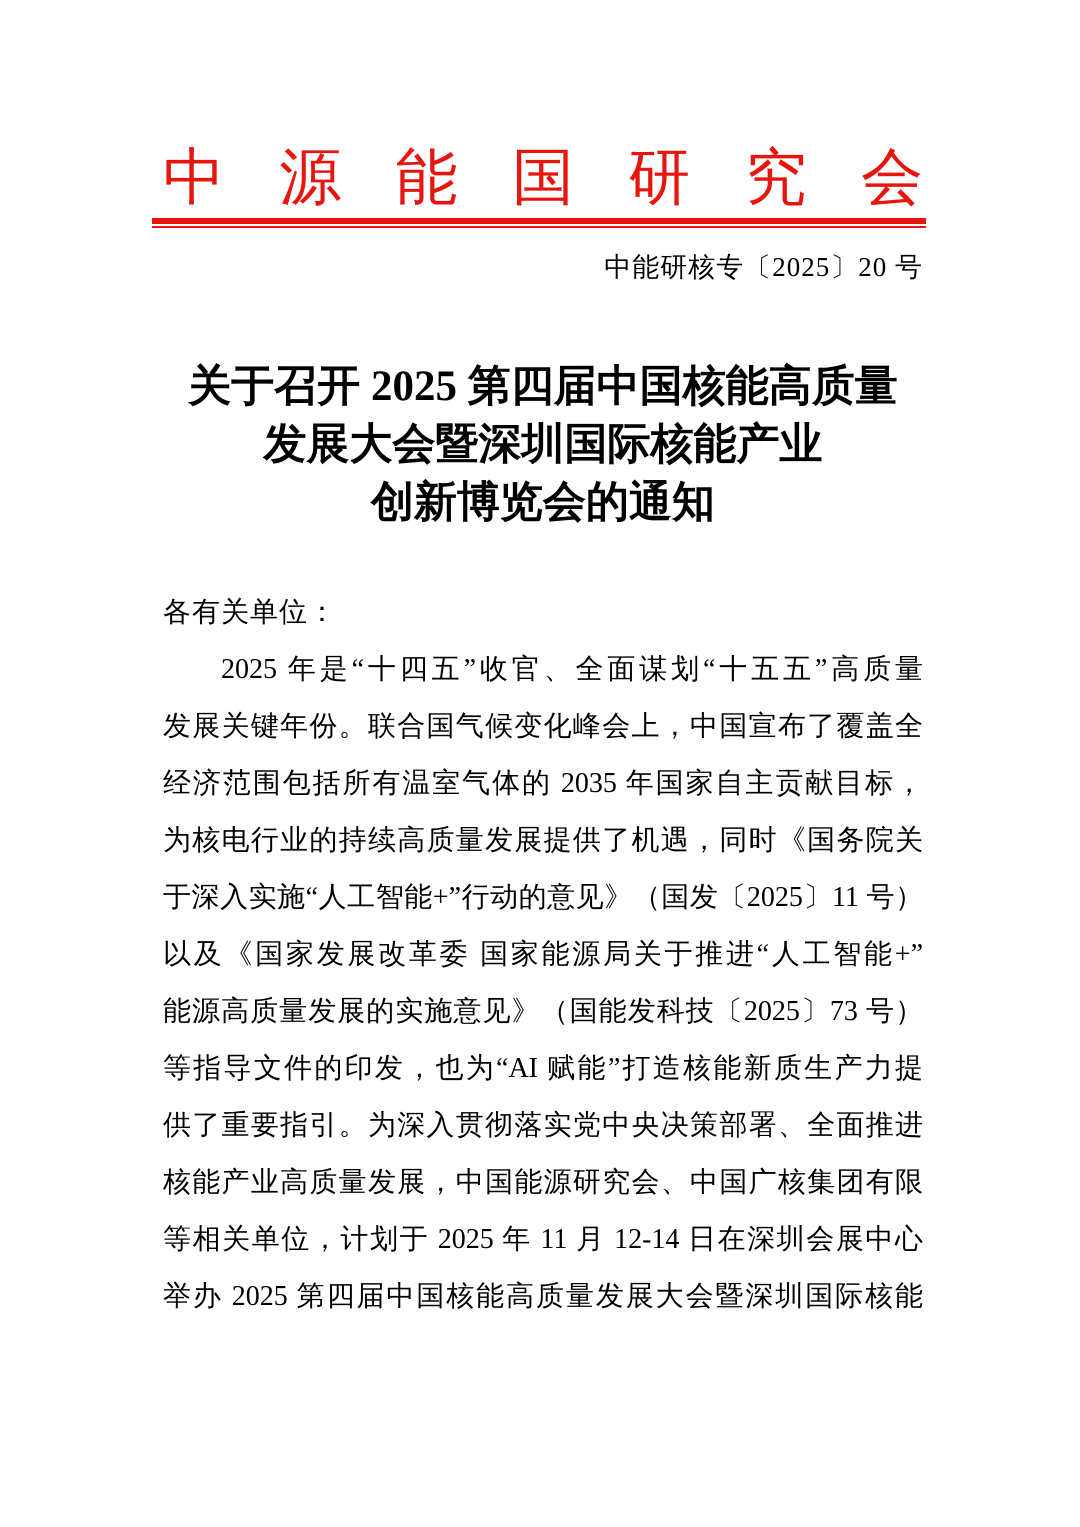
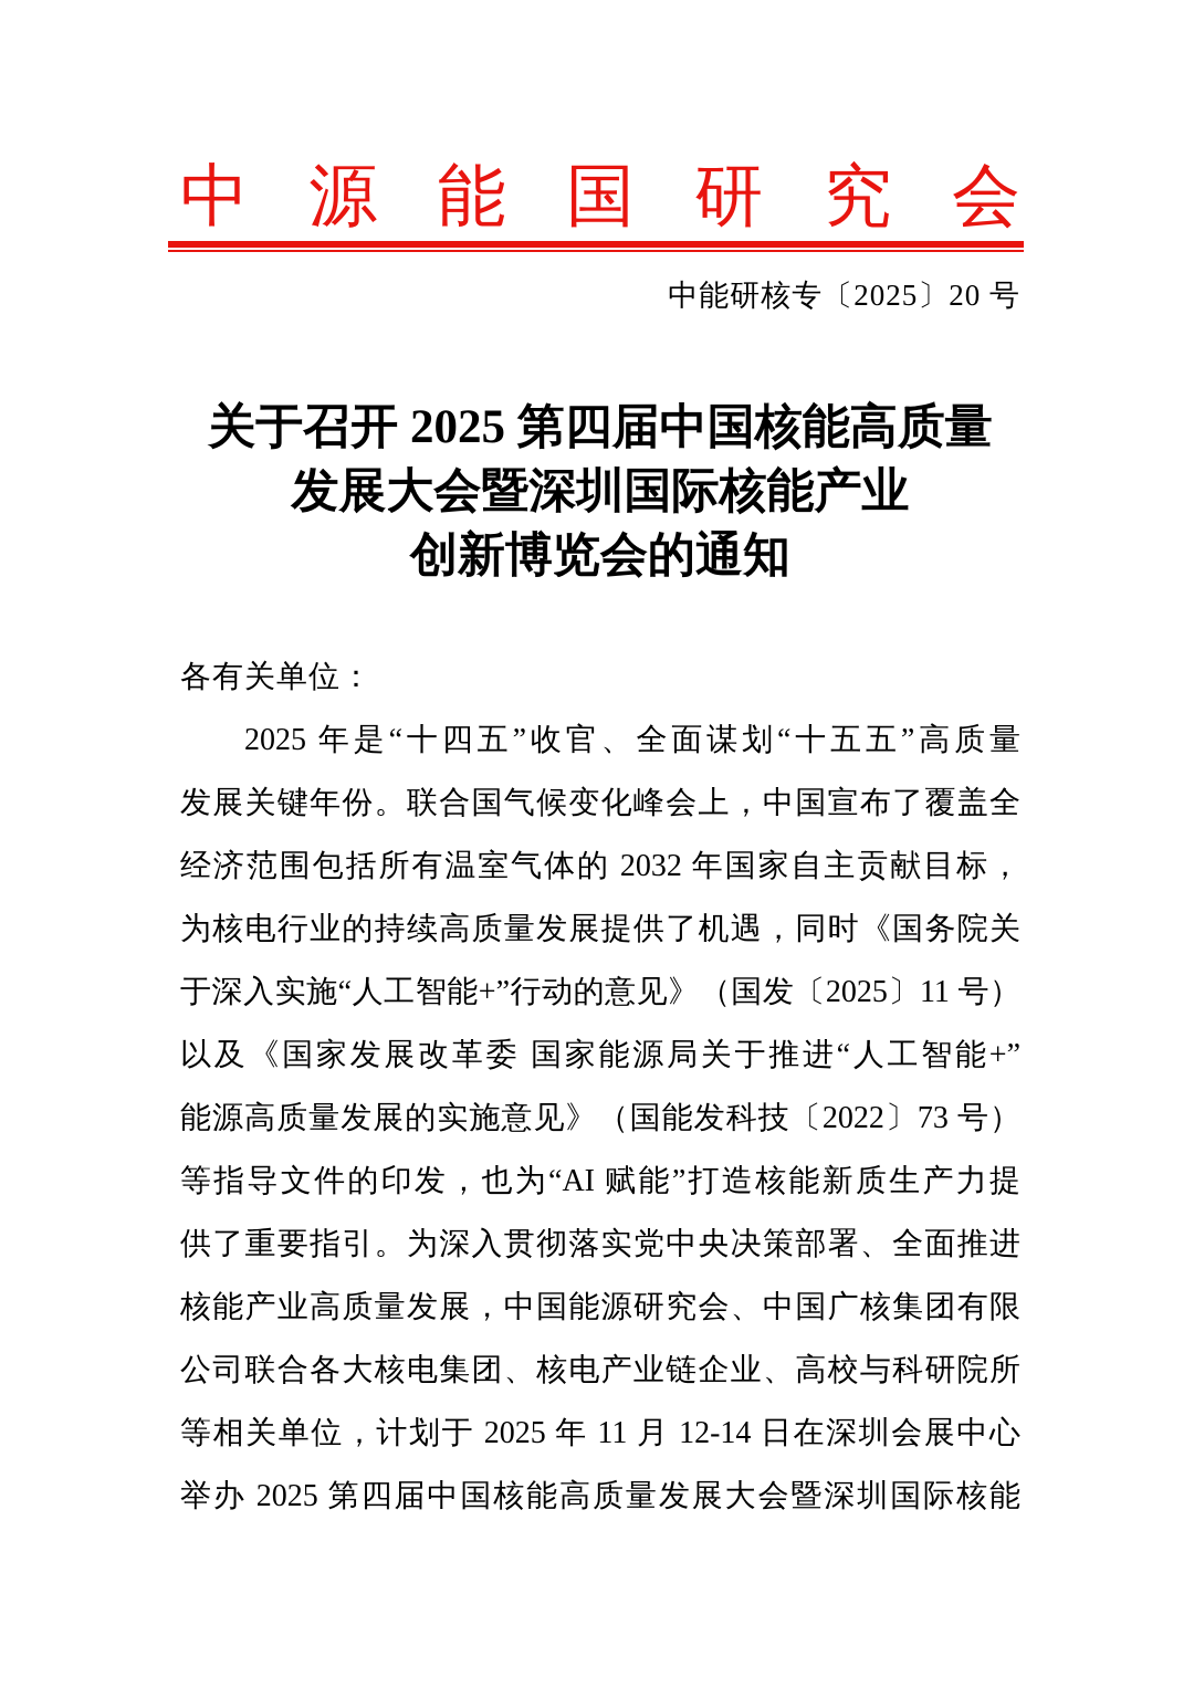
  中
  源
  能
  国
  研
  究
  会
  中能研核专〔2025〕20 号
  关于召开 2025 第四届中国核能高质量
  发展大会暨深圳国际核能产业
  创新博览会的通知
  各有关单位：
  2025 年是“十四五”收官、全面谋划“十五五”高质量
  发展关键年份。联合国气候变化峰会上，中国宣布了覆盖全
- 经济范围包括所有温室气体的 2035 年国家自主贡献目标，
+ 经济范围包括所有温室气体的 2032 年国家自主贡献目标，
  为核电行业的持续高质量发展提供了机遇，同时《国务院关
  于深入实施“人工智能+”行动的意见》（国发〔2025〕11 号）
  以及《国家发展改革委 国家能源局关于推进“人工智能+”
- 能源高质量发展的实施意见》（国能发科技〔2025〕73 号）
+ 能源高质量发展的实施意见》（国能发科技〔2022〕73 号）
  等指导文件的印发，也为“AI 赋能”打造核能新质生产力提
  供了重要指引。为深入贯彻落实党中央决策部署、全面推进
  核能产业高质量发展，中国能源研究会、中国广核集团有限
+ 公司联合各大核电集团、核电产业链企业、高校与科研院所
  等相关单位，计划于 2025 年 11 月 12-14 日在深圳会展中心
  举办 2025 第四届中国核能高质量发展大会暨深圳国际核能
